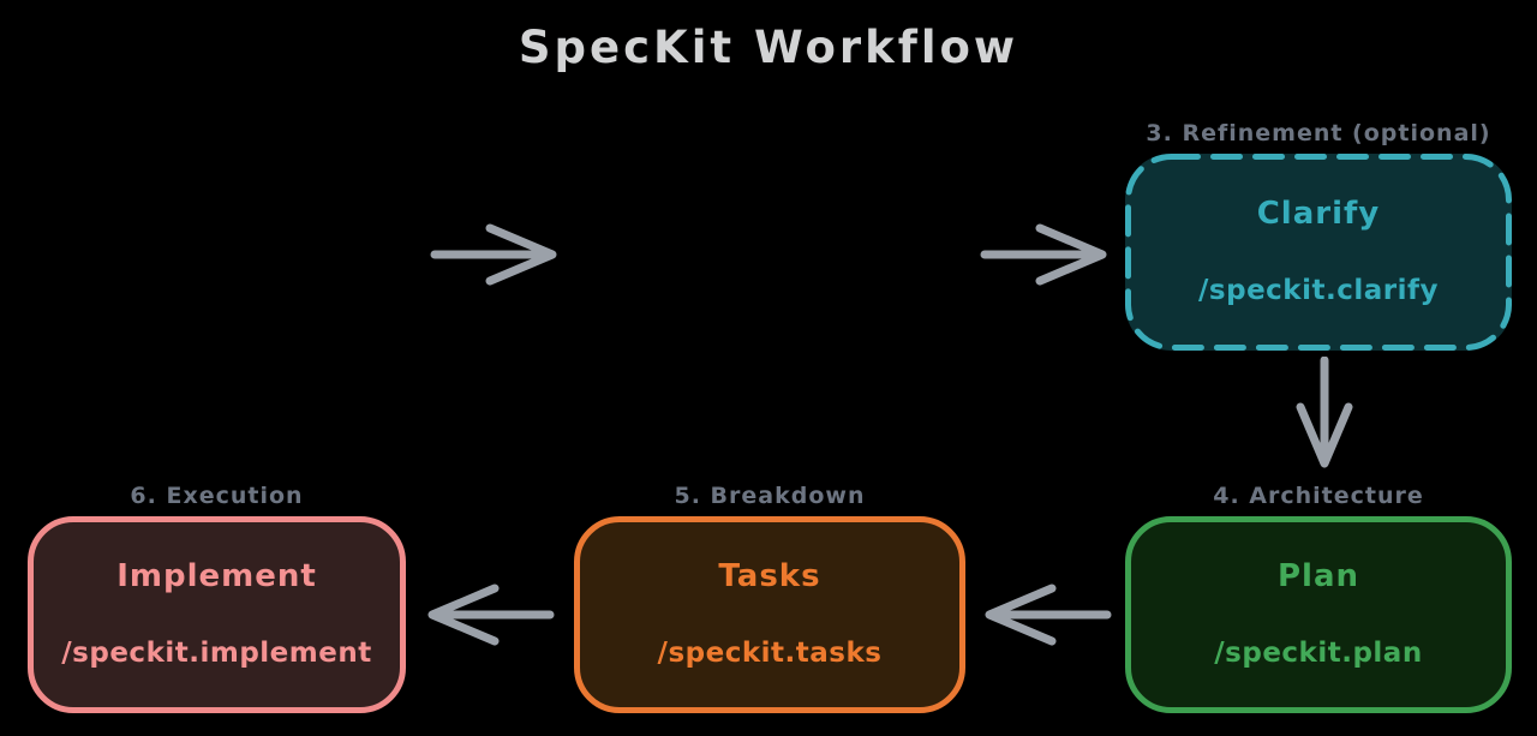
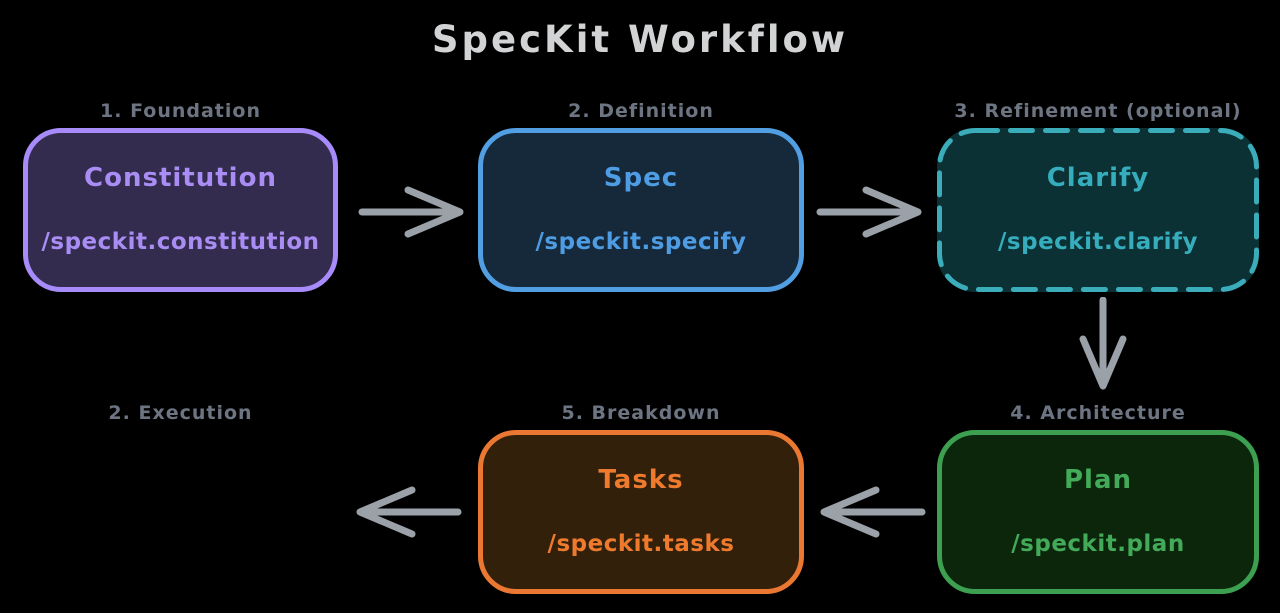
  SpecKit Workflow
+ 1. Foundation
+ Constitution
+ /speckit.constitution
+ 2. Definition
+ Spec
+ /speckit.specify
  3. Refinement (optional)
  Clarify
  /speckit.clarify
  4. Architecture
  Plan
  /speckit.plan
  5. Breakdown
  Tasks
  /speckit.tasks
- 6. Execution
+ 2. Execution
- Implement
- /speckit.implement
